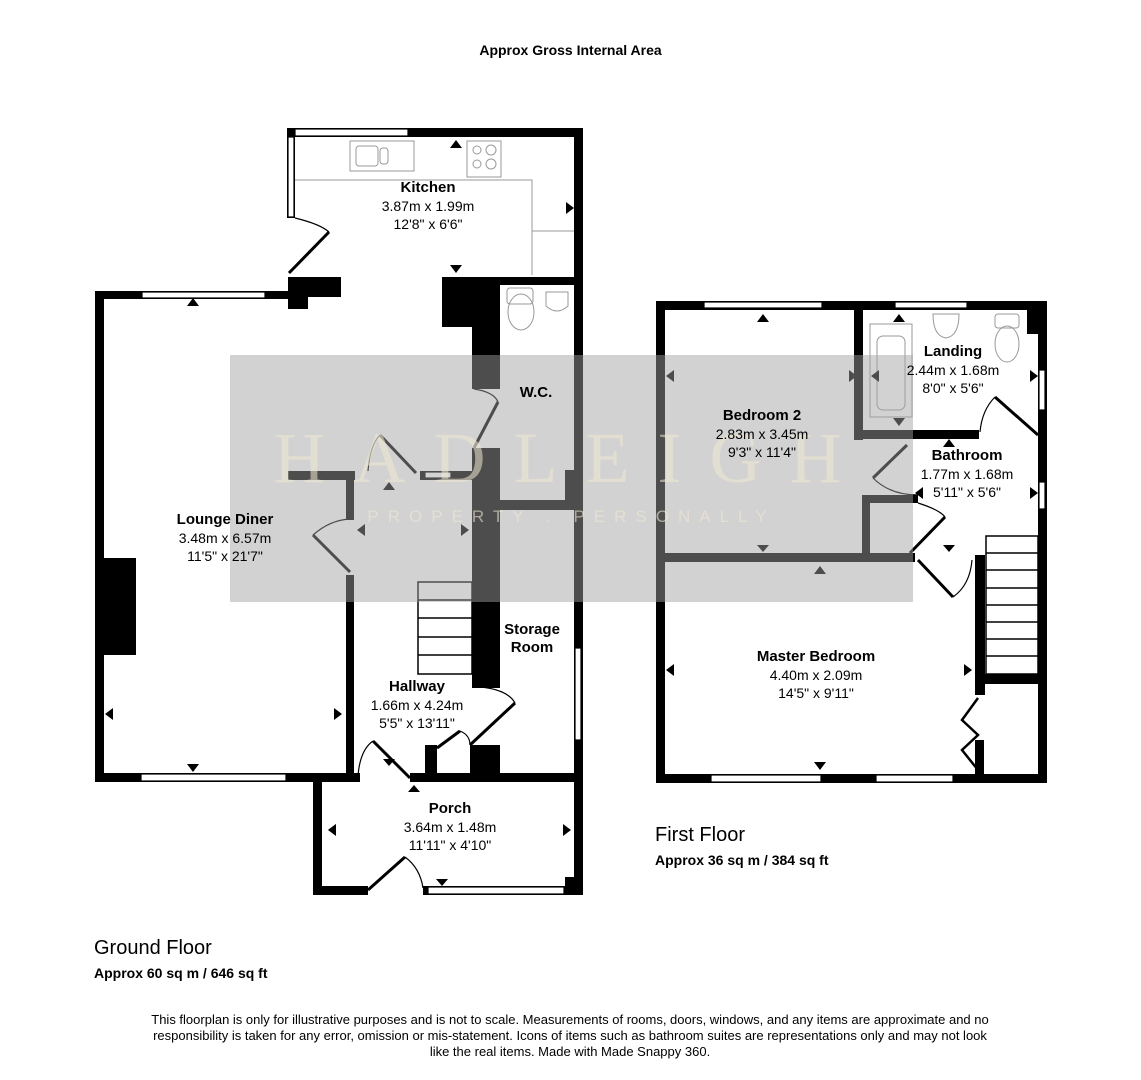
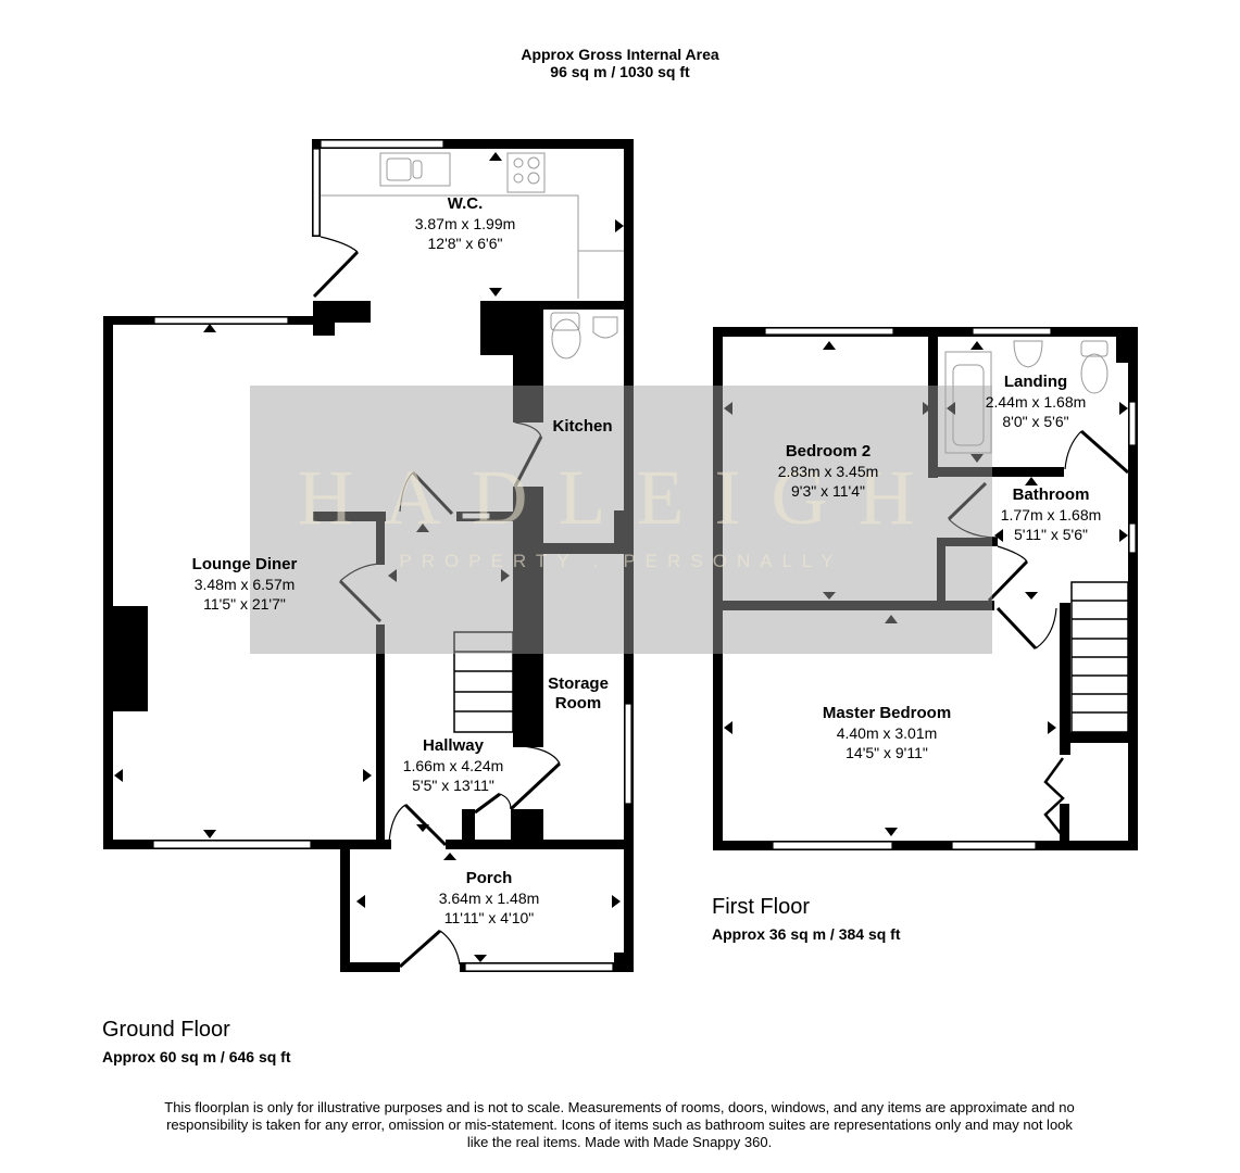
  Approx Gross Internal Area
+ 96 sq m / 1030 sq ft
  HADLEIGH
  PROPERTY . PERSONALLY
- Kitchen
+ W.C.
  3.87m x 1.99m
  12'8" x 6'6"
- W.C.
+ Kitchen
  Lounge Diner
  3.48m x 6.57m
  11'5" x 21'7"
  Storage
  Room
  Hallway
  1.66m x 4.24m
  5'5" x 13'11"
  Porch
  3.64m x 1.48m
  11'11" x 4'10"
  Bedroom 2
  2.83m x 3.45m
  9'3" x 11'4"
  Landing
  2.44m x 1.68m
  8'0" x 5'6"
  Bathroom
  1.77m x 1.68m
  5'11" x 5'6"
  Master Bedroom
- 4.40m x 2.09m
+ 4.40m x 3.01m
  14'5" x 9'11"
  First Floor
  Approx 36 sq m / 384 sq ft
  Ground Floor
  Approx 60 sq m / 646 sq ft
  This floorplan is only for illustrative purposes and is not to scale. Measurements of rooms, doors, windows, and any items are approximate and no responsibility is taken for any error, omission or mis-statement. Icons of items such as bathroom suites are representations only and may not look like the real items. Made with Made Snappy 360.
